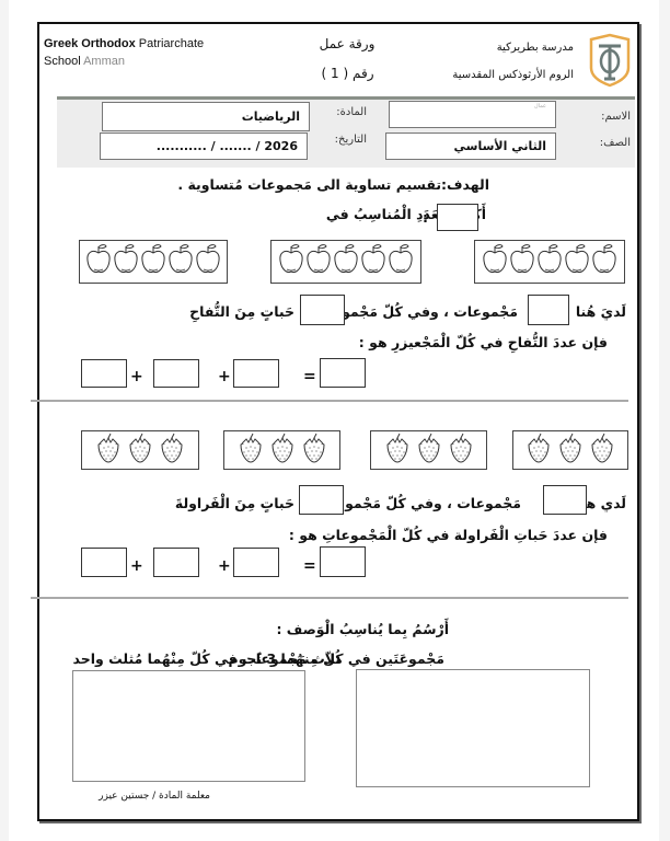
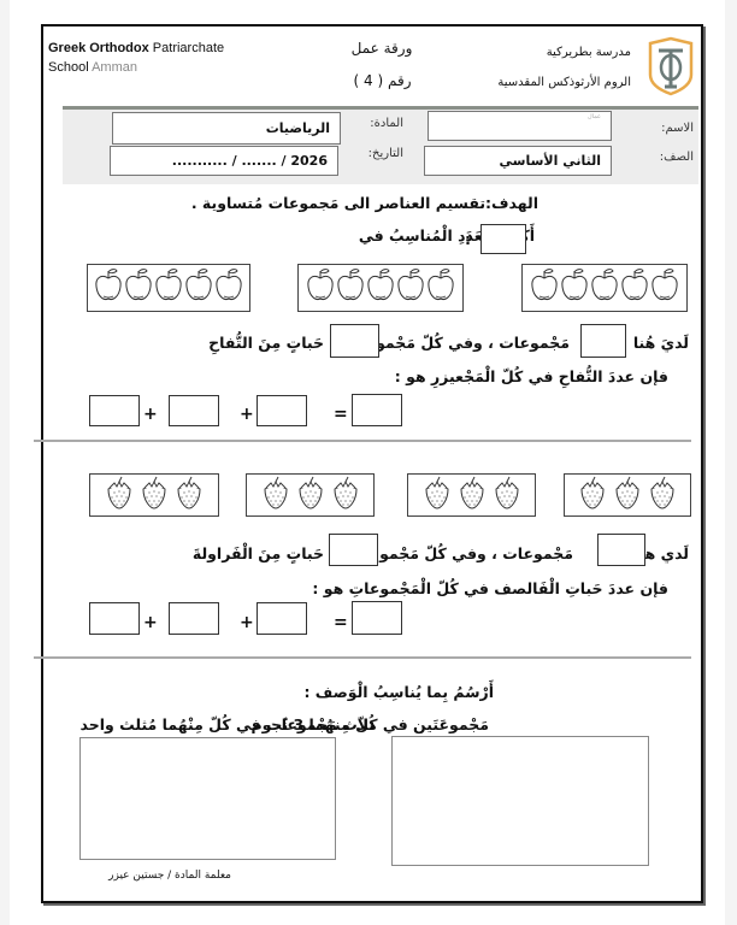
  Greek Orthodox Patriarchate
  School Amman
  ورقة عمل
- رقم ( 1 )
+ رقم ( 4 )
  مدرسة بطريركية
  الروم الأرثوذكس المقدسية
  الاسم:
  المادة:
  الرياضيات
  الصف:
  الثاني الأساسي
  التاريخ:
  2026 / ....... / ...........
- الهدف:تقسيم تساوية الى مَجموعات مُتساوية .
+ الهدف:تقسيم العناصر الى مَجموعات مُتساوية .
  أَعَدَدِ الْمُناسِبُ في
  :
  لَديَ هُنا
  مَجْموعات ، وفي كُلّ مَجْمو
  حَباتٍ مِنَ التُّفاحِ
  فإن عددَ التُّفاحِ في كُلّ الْمَجْعيزرِ هو :
  +
  +
  =
  لَدي ه
  مَجْموعات ، وفي كُلّ مَجْمو
  حَباتٍ مِنَ الْفَراولةَ
- فإن عددَ حَباتِ الْفَراولة في كُلّ الْمَجْموعاتِ هو :
+ فإن عددَ حَباتِ الْفَالصف في كُلّ الْمَجْموعاتِ هو :
  +
  +
  =
  أَرْسُمُ بِما يُناسِبُ الْوَصف :
  مَجْموعَتَين في كُلّ مِنهُما 3 نُجوم
  ثلاث مَجْموعات في كُلّ مِنْهُما مُثلث واحد
  معلمة المادة / جستين عيزر
